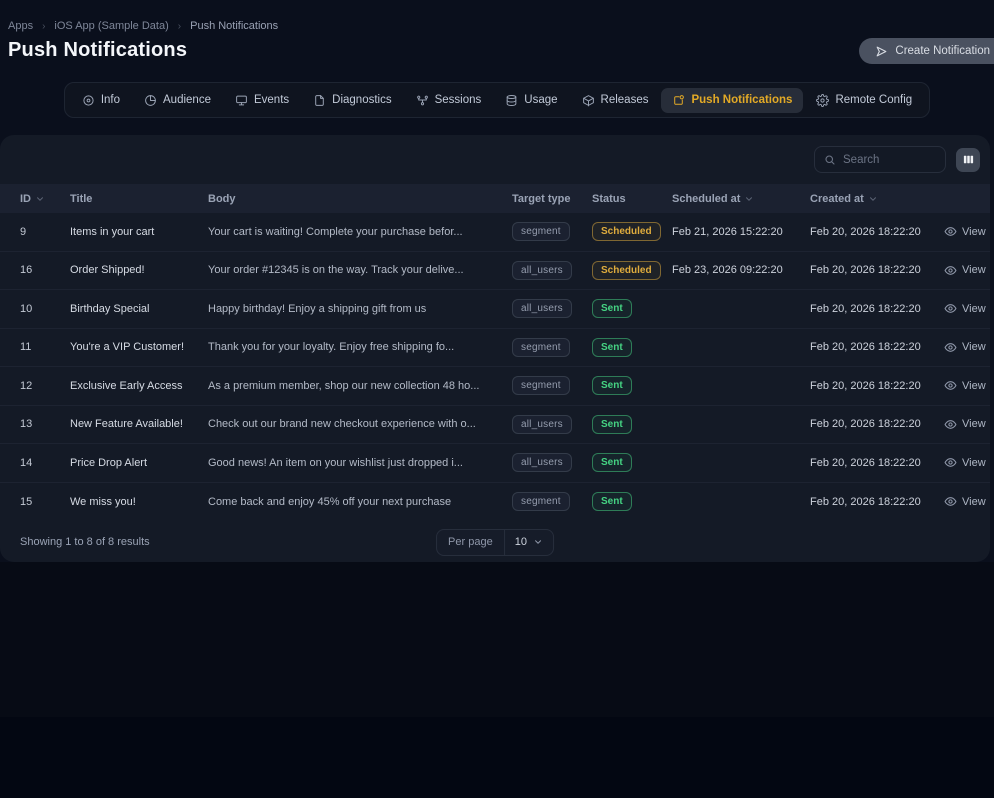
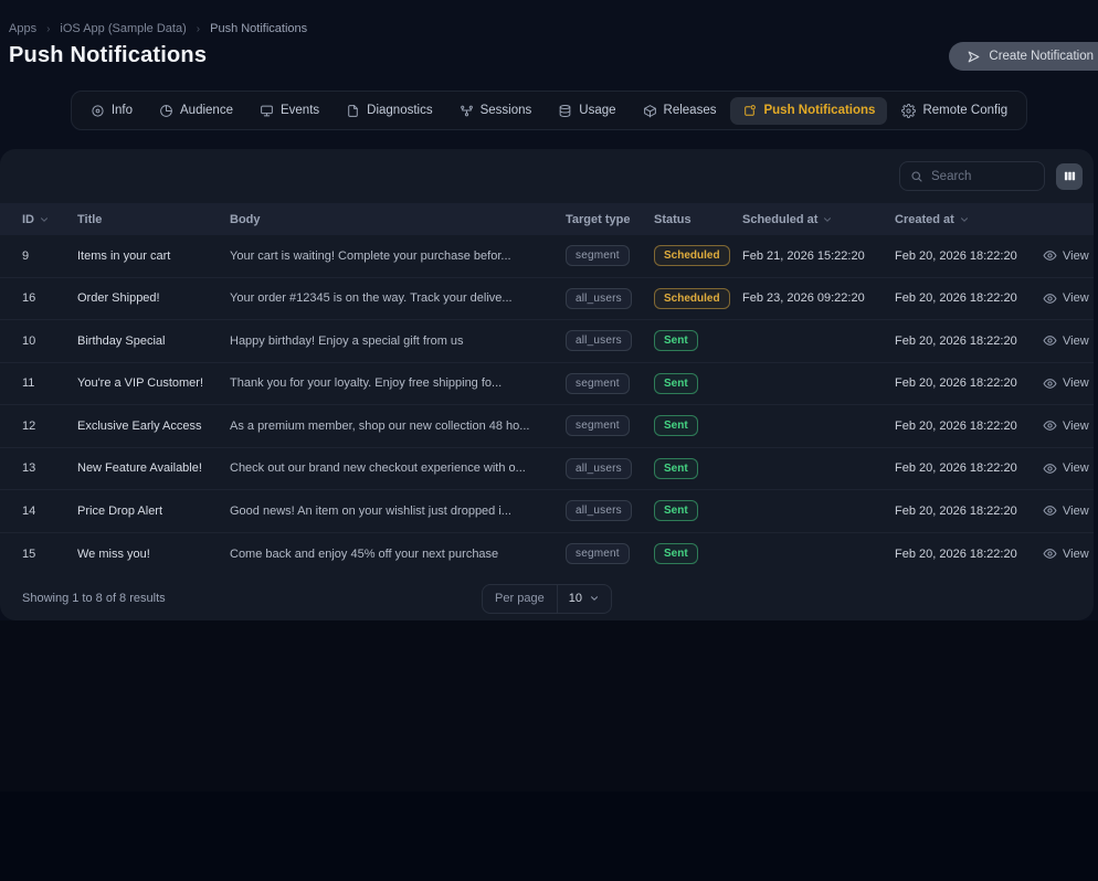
  Apps
  ›
  iOS App (Sample Data)
  ›
  Push Notifications
  Push Notifications
  Create Notification
  Info
  Audience
  Events
  Diagnostics
  Sessions
  Usage
  Releases
  Push Notifications
  Remote Config
  Search
  ID
  Title
  Body
  Target type
  Status
  Scheduled at
  Created at
  9
  Items in your cart
  Your cart is waiting! Complete your purchase befor...
  segment
  Scheduled
  Feb 21, 2026 15:22:20
  Feb 20, 2026 18:22:20
  View
  16
  Order Shipped!
  Your order #12345 is on the way. Track your delive...
  all_users
  Scheduled
  Feb 23, 2026 09:22:20
  Feb 20, 2026 18:22:20
  View
  10
  Birthday Special
- Happy birthday! Enjoy a shipping gift from us
+ Happy birthday! Enjoy a special gift from us
  all_users
  Sent
  Feb 20, 2026 18:22:20
  View
  11
  You're a VIP Customer!
  Thank you for your loyalty. Enjoy free shipping fo...
  segment
  Sent
  Feb 20, 2026 18:22:20
  View
  12
  Exclusive Early Access
  As a premium member, shop our new collection 48 ho...
  segment
  Sent
  Feb 20, 2026 18:22:20
  View
  13
  New Feature Available!
  Check out our brand new checkout experience with o...
  all_users
  Sent
  Feb 20, 2026 18:22:20
  View
  14
  Price Drop Alert
  Good news! An item on your wishlist just dropped i...
  all_users
  Sent
  Feb 20, 2026 18:22:20
  View
  15
  We miss you!
  Come back and enjoy 45% off your next purchase
  segment
  Sent
  Feb 20, 2026 18:22:20
  View
  Showing 1 to 8 of 8 results
  Per page
  10
